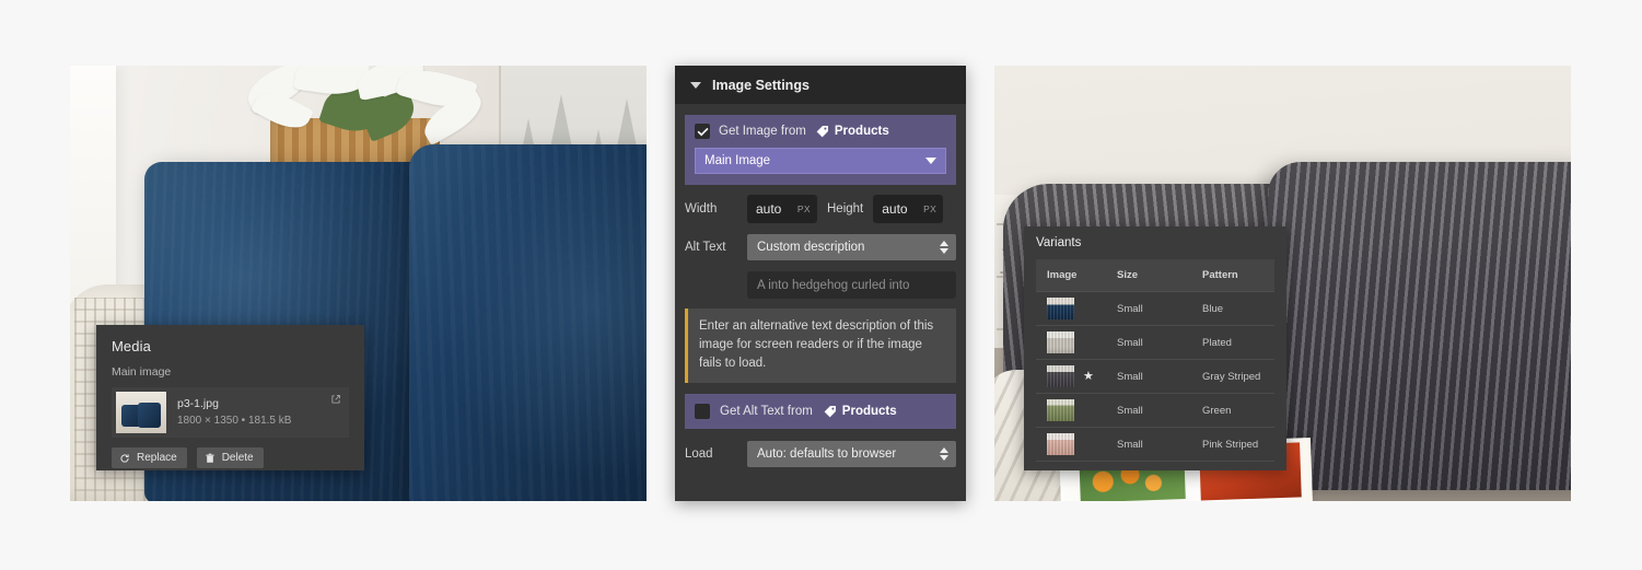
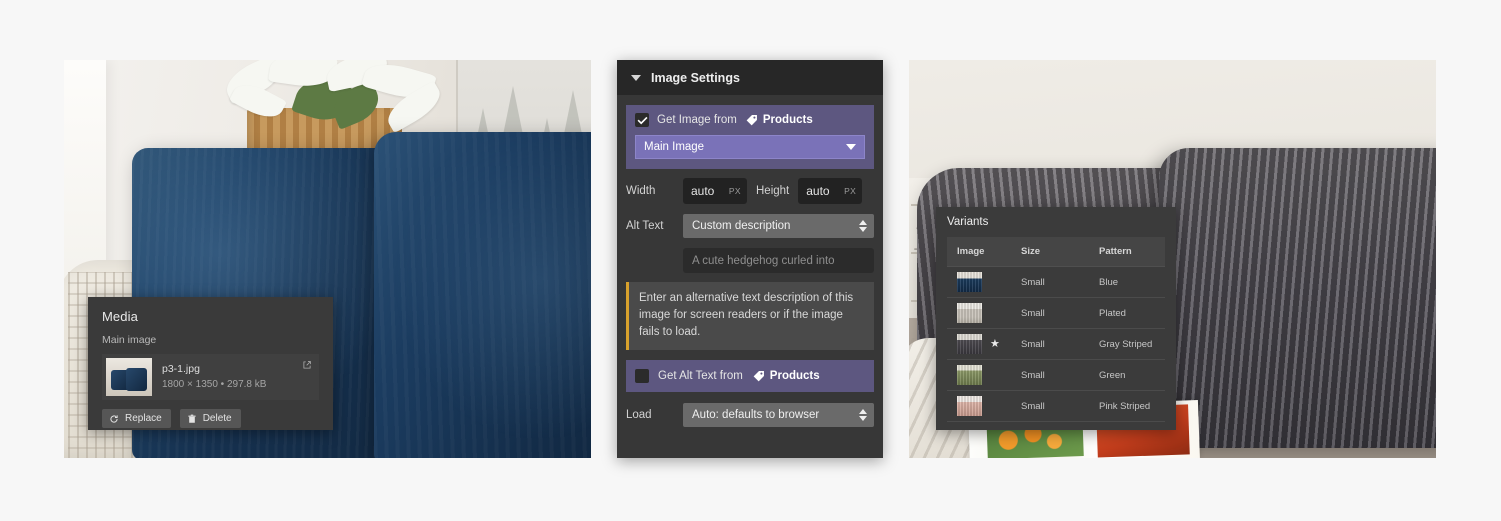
  Media
  Main image
  p3-1.jpg
- 1800 × 1350 • 181.5 kB
+ 1800 × 1350 • 297.8 kB
  Replace
  Delete
  Image Settings
  Get Image from
  Products
  Main Image
  Width
  auto
  PX
  Height
  auto
  PX
  Alt Text
  Custom description
- A into hedgehog curled into
+ A cute hedgehog curled into
  Enter an alternative text description of this image for screen readers or if the image fails to load.
  Get Alt Text from
  Products
  Load
  Auto: defaults to browser
  Variants
  Image	Size	Pattern
  	Small	Blue
  	Small	Plated
  ★	Small	Gray Striped
  	Small	Green
  	Small	Pink Striped
